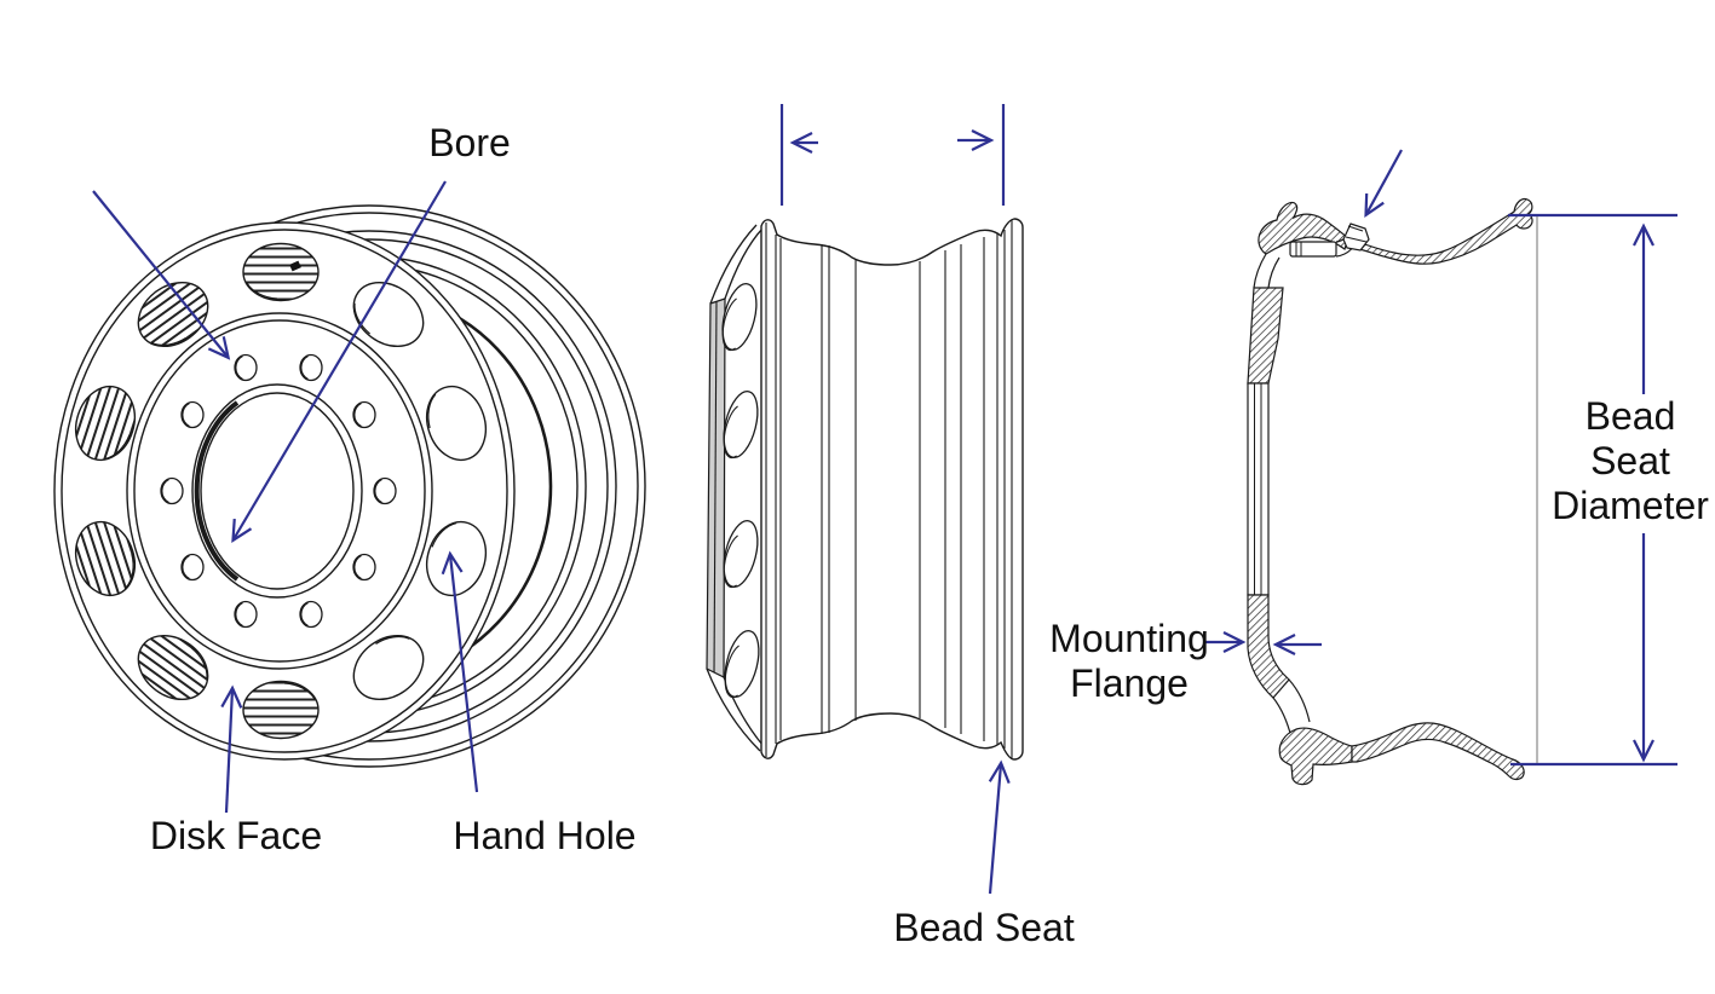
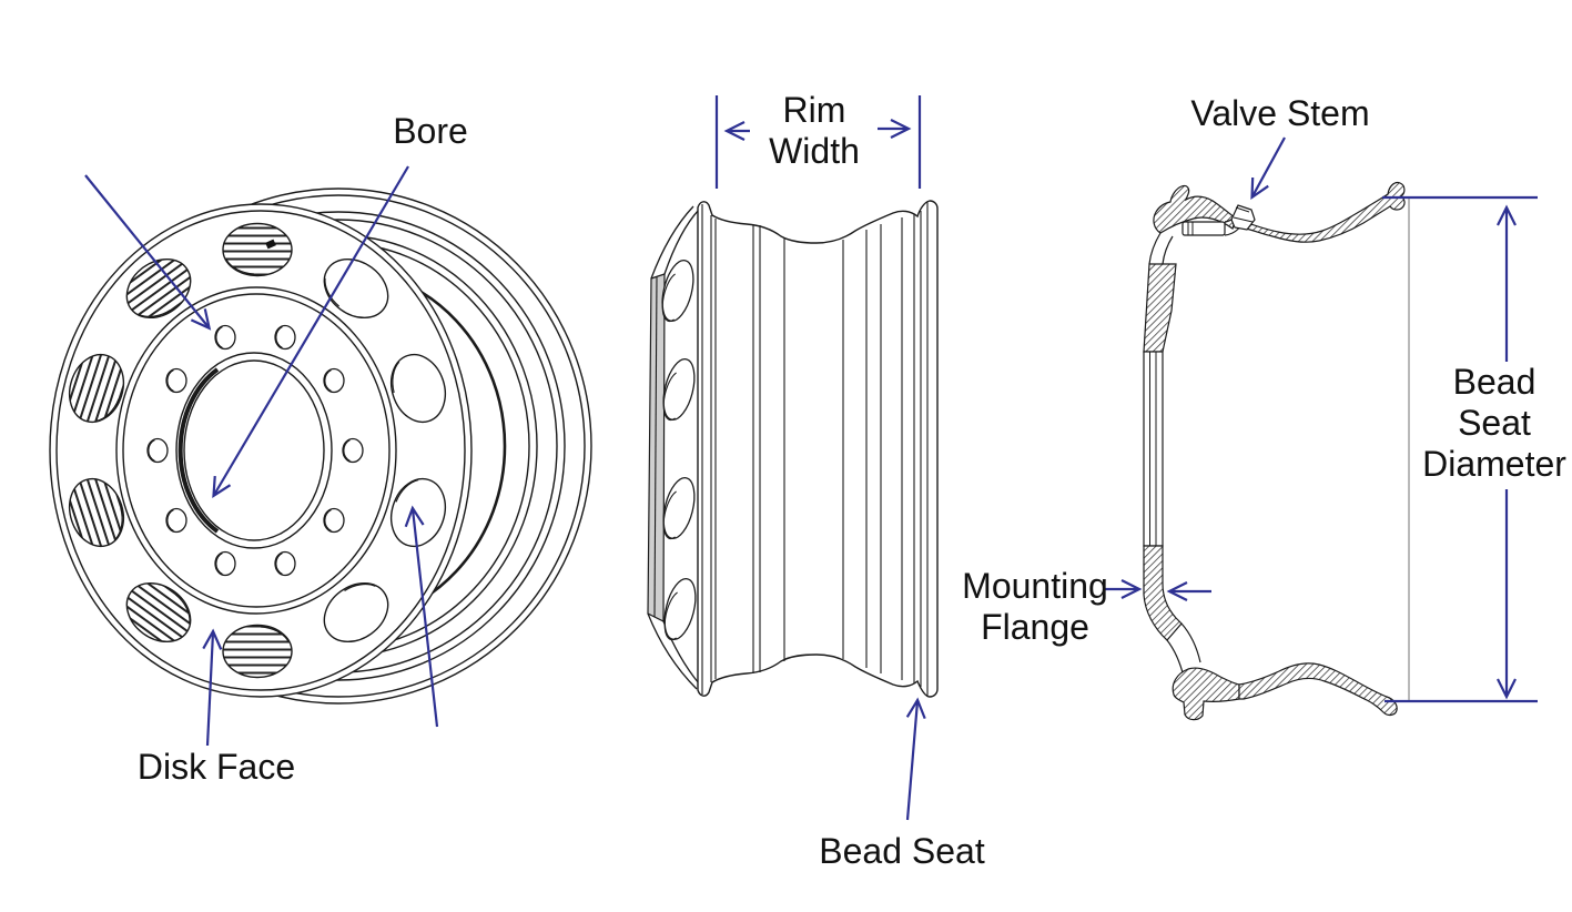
  Bore
+ Rim
+ Width
+ Valve Stem
  Bead
  Seat
  Diameter
  Mounting
  Flange
  Disk Face
- Hand Hole
  Bead Seat
